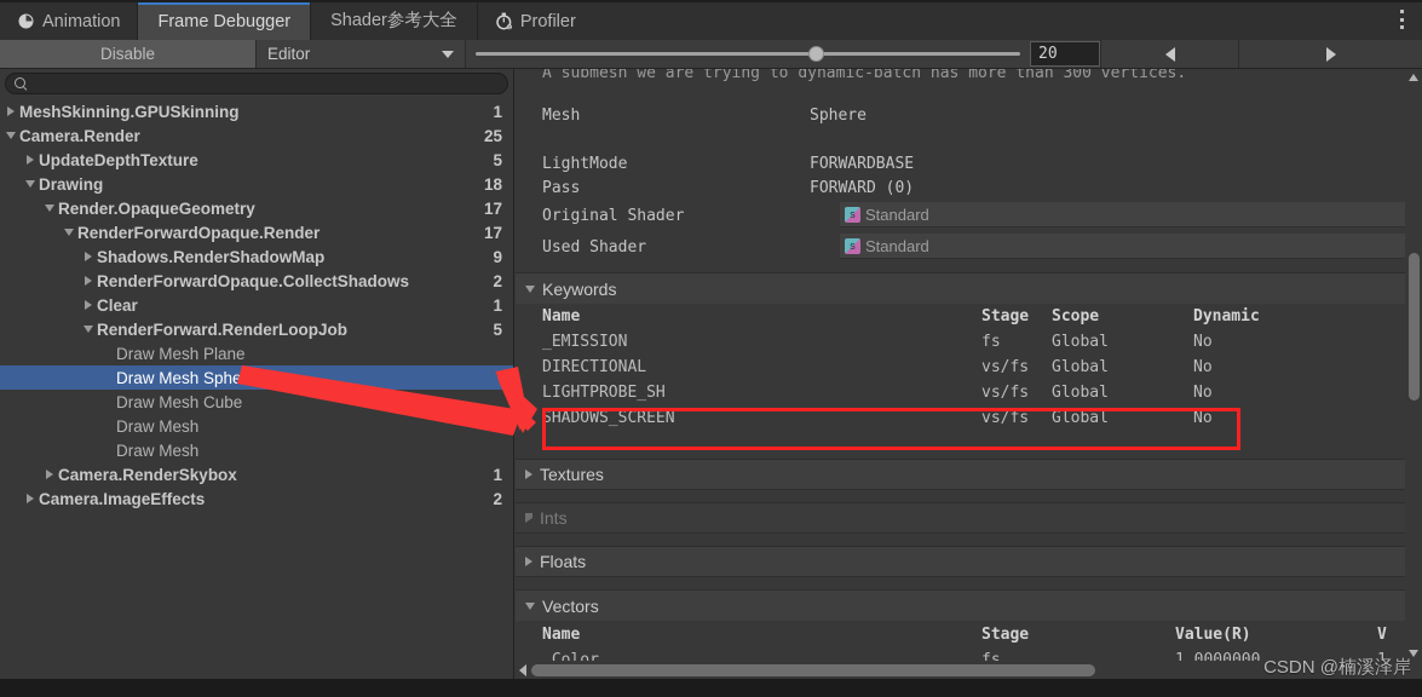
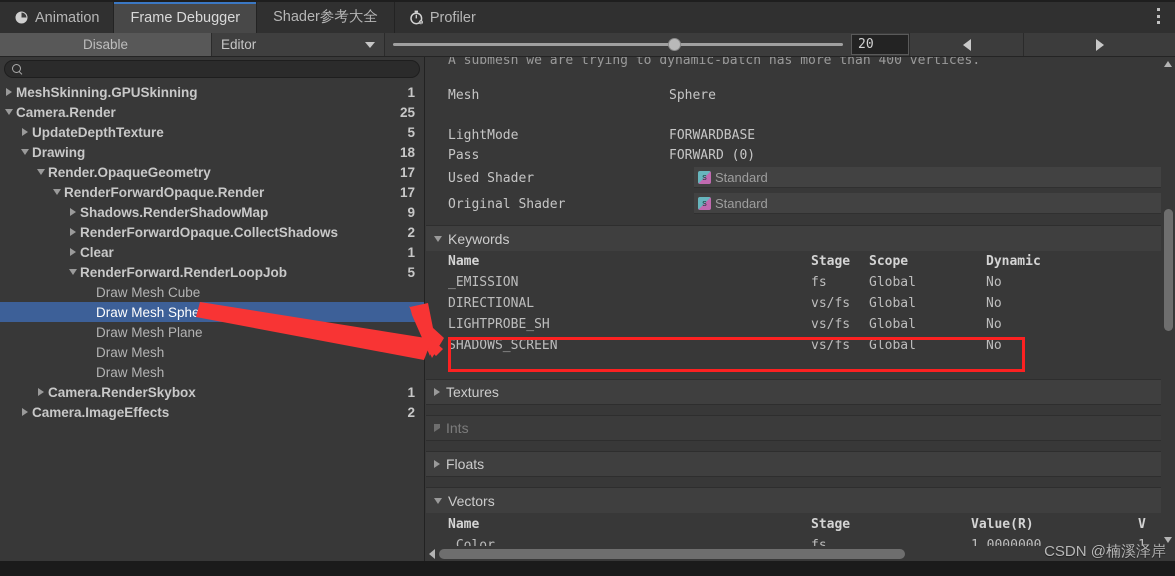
  Animation
  Frame Debugger
  Shader参考大全
  Profiler
  Disable
  Editor
  20
  MeshSkinning.GPUSkinning
  1
  Camera.Render
  25
  UpdateDepthTexture
  5
  Drawing
  18
  Render.OpaqueGeometry
  17
  RenderForwardOpaque.Render
  17
  Shadows.RenderShadowMap
  9
  RenderForwardOpaque.CollectShadows
  2
  Clear
  1
  RenderForward.RenderLoopJob
  5
- Draw Mesh Plane
+ Draw Mesh Cube
  Draw Mesh Sphe
- Draw Mesh Cube
+ Draw Mesh Plane
  Draw Mesh
  Draw Mesh
  Camera.RenderSkybox
  1
  Camera.ImageEffects
  2
- A submesh we are trying to dynamic-batch has more than 300 vertices.
+ A submesh we are trying to dynamic-batch has more than 400 vertices.
  Mesh
  Sphere
  LightMode
  FORWARDBASE
  Pass
  FORWARD (0)
- Original Shader
+ Used Shader
  s
  Standard
- Used Shader
+ Original Shader
  s
  Standard
  Keywords
  Name
  Stage
  Scope
  Dynamic
  _EMISSION
  fs
  Global
  No
  DIRECTIONAL
  vs/fs
  Global
  No
  LIGHTPROBE_SH
  vs/fs
  Global
  No
  SHADOWS_SCREEN
  vs/fs
  Global
  No
  Textures
  Ints
  Floats
  Vectors
  Name
  Stage
  Value(R)
  V
  CSDN @楠溪泽岸
